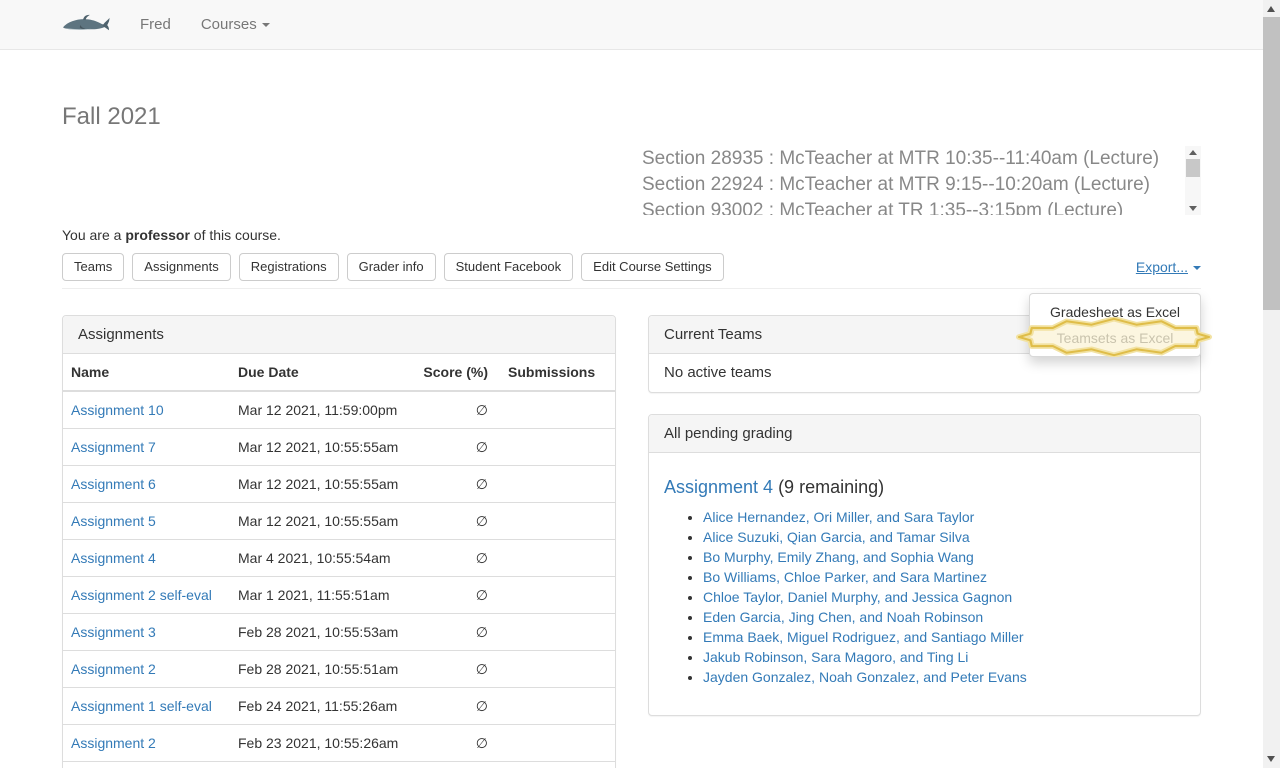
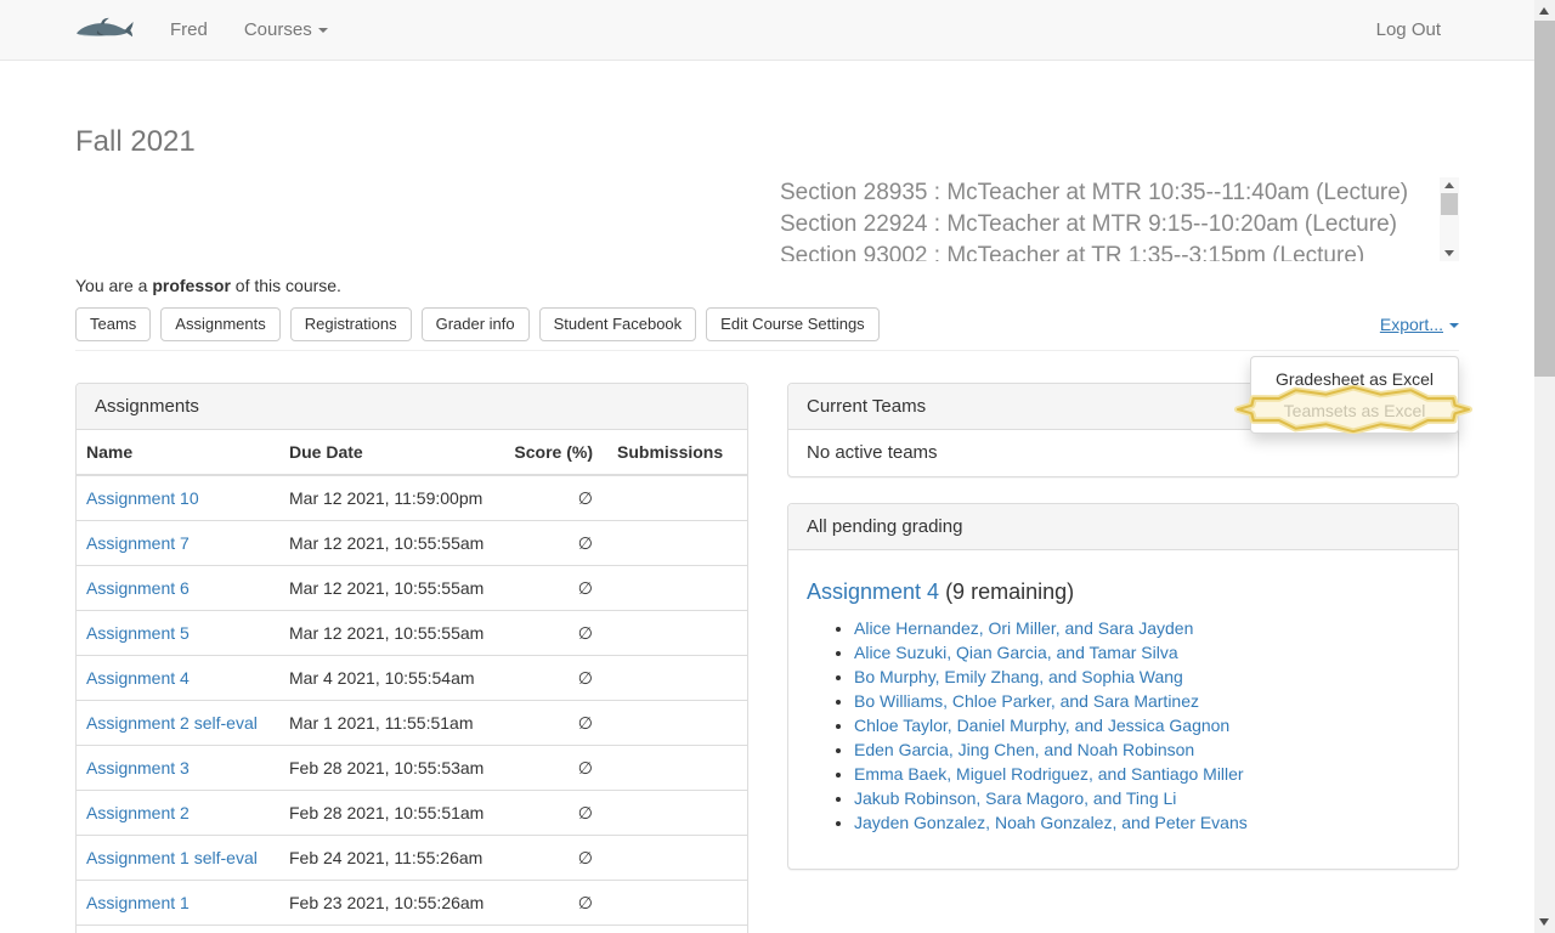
  Fred
  Courses
+ Log Out
  Fall 2021
  Section 28935 : McTeacher at MTR 10:35--11:40am (Lecture)
  Section 22924 : McTeacher at MTR 9:15--10:20am (Lecture)
  Section 93002 : McTeacher at TR 1:35--3:15pm (Lecture)
  You are a professor of this course.
  Teams
  Assignments
  Registrations
  Grader info
  Student Facebook
  Edit Course Settings
  Export...
  Gradesheet as Excel
  Teamsets as Excel
  Assignments
  Name	Due Date	Score (%)	Submissions
  Assignment 10	Mar 12 2021, 11:59:00pm	∅
  Assignment 7	Mar 12 2021, 10:55:55am	∅
  Assignment 6	Mar 12 2021, 10:55:55am	∅
  Assignment 5	Mar 12 2021, 10:55:55am	∅
  Assignment 4	Mar 4 2021, 10:55:54am	∅
  Assignment 2 self-eval	Mar 1 2021, 11:55:51am	∅
  Assignment 3	Feb 28 2021, 10:55:53am	∅
  Assignment 2	Feb 28 2021, 10:55:51am	∅
  Assignment 1 self-eval	Feb 24 2021, 11:55:26am	∅
- Assignment 2	Feb 23 2021, 10:55:26am	∅
+ Assignment 1	Feb 23 2021, 10:55:26am	∅
  Current Teams
  No active teams
  All pending grading
  Assignment 4 (9 remaining)
- Alice Hernandez, Ori Miller, and Sara Taylor
+ Alice Hernandez, Ori Miller, and Sara Jayden
  Alice Suzuki, Qian Garcia, and Tamar Silva
  Bo Murphy, Emily Zhang, and Sophia Wang
  Bo Williams, Chloe Parker, and Sara Martinez
  Chloe Taylor, Daniel Murphy, and Jessica Gagnon
  Eden Garcia, Jing Chen, and Noah Robinson
  Emma Baek, Miguel Rodriguez, and Santiago Miller
  Jakub Robinson, Sara Magoro, and Ting Li
  Jayden Gonzalez, Noah Gonzalez, and Peter Evans
